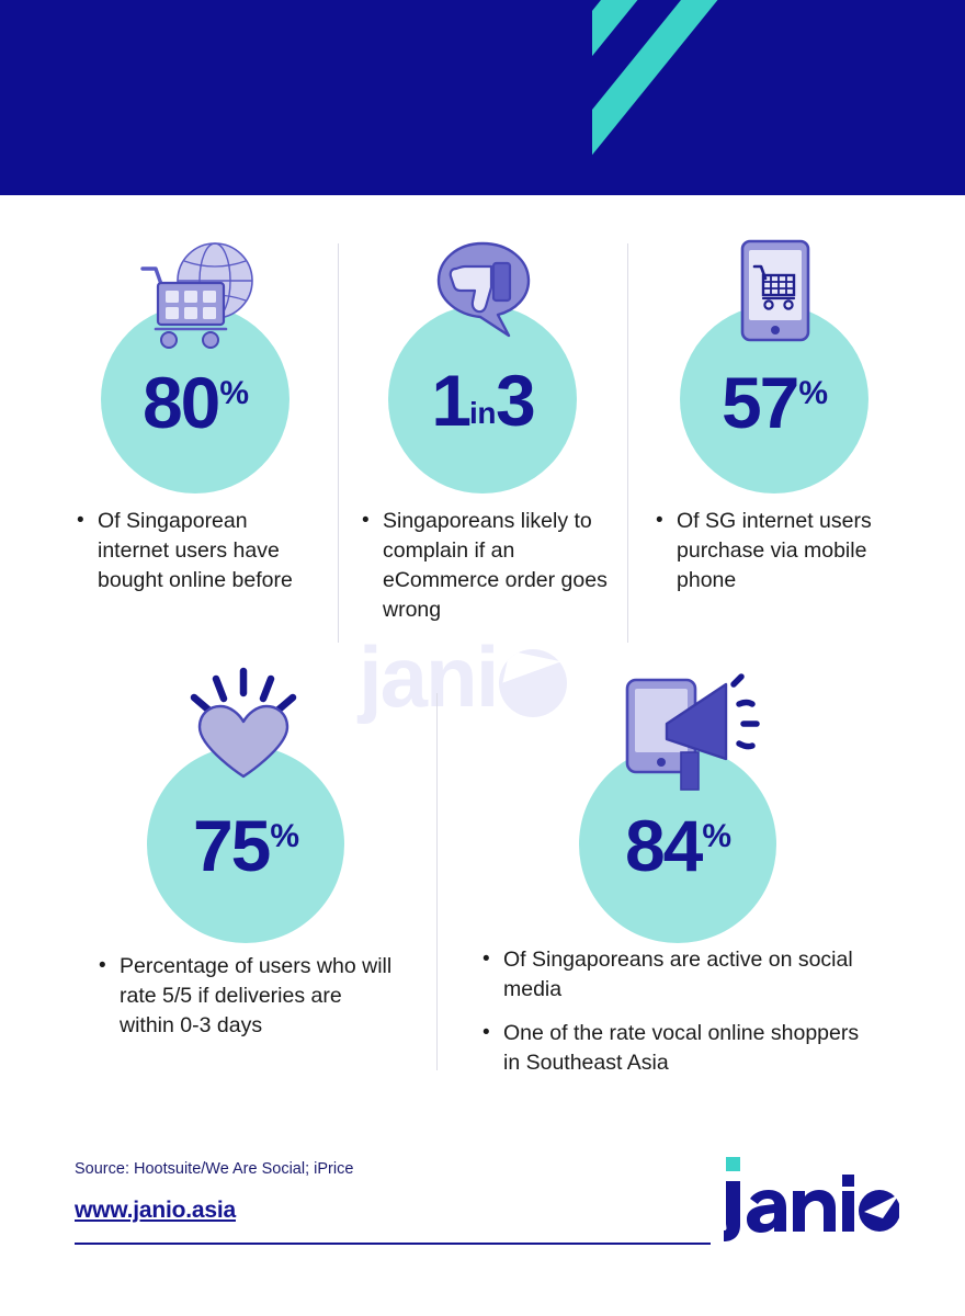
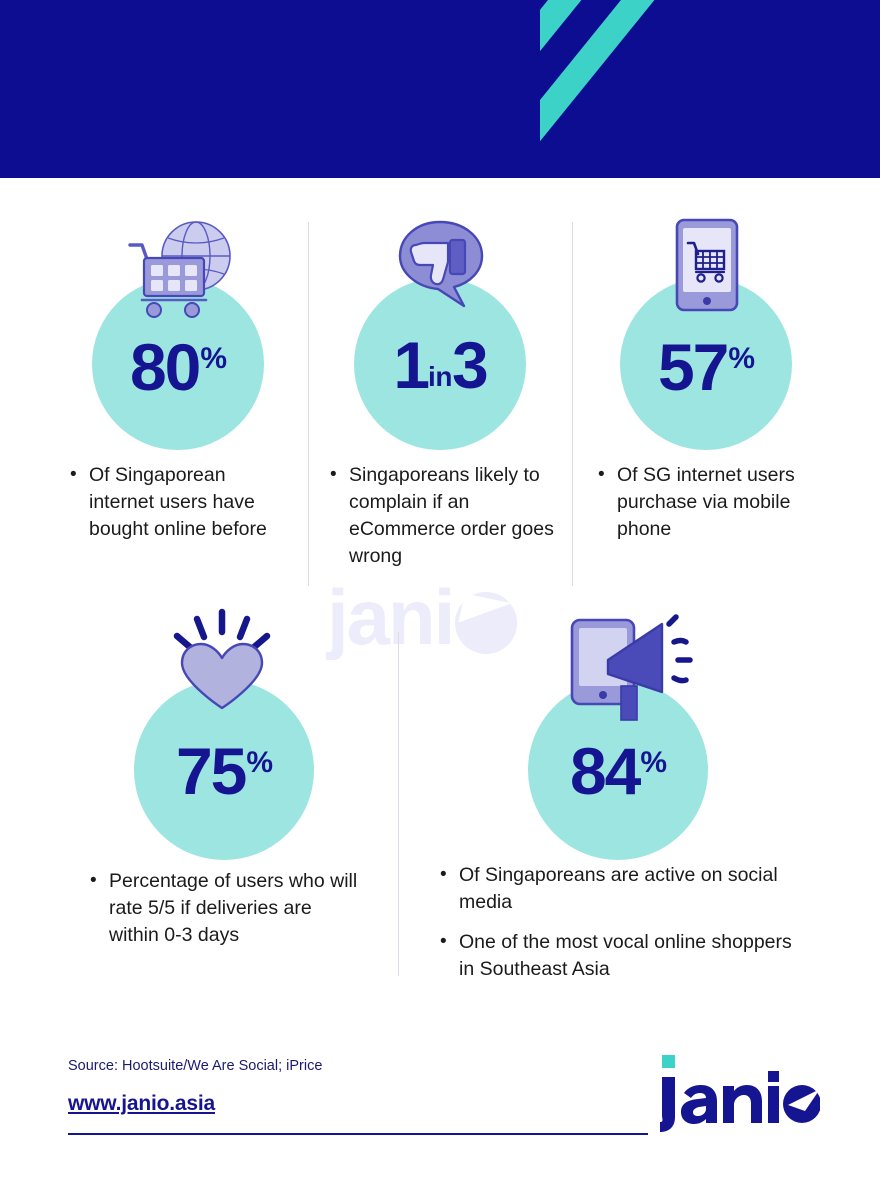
  jani
  80%
  Of Singaporean internet users have bought online before
  1in3
  Singaporeans likely to complain if an eCommerce order goes wrong
  57%
  Of SG internet users purchase via mobile phone
  75%
  Percentage of users who will rate 5/5 if deliveries are within 0-3 days
  84%
  Of Singaporeans are active on social media
- One of the rate vocal online shoppers in Southeast Asia
+ One of the most vocal online shoppers in Southeast Asia
  Source: Hootsuite/We Are Social; iPrice
  www.janio.asia
